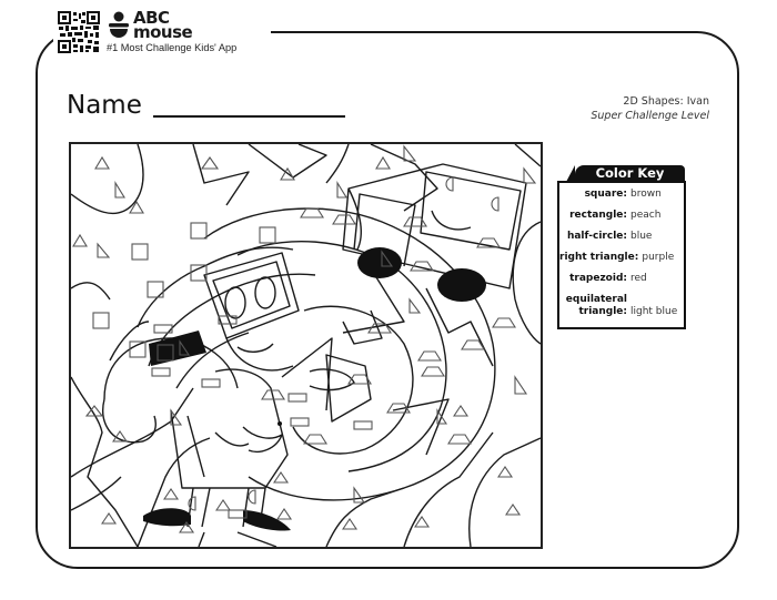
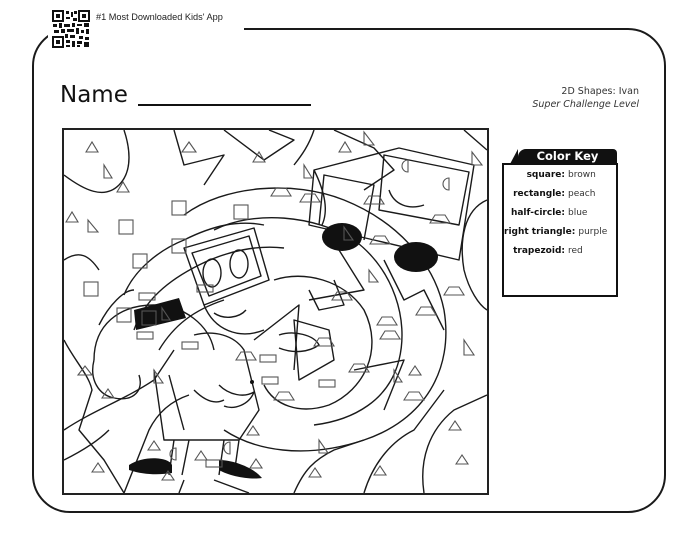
- ABC
- mouse
- #1 Most Challenge Kids' App
+ #1 Most Downloaded Kids' App
  Name
  2D Shapes: Ivan
  Super Challenge Level
  Color Key
  square:
  brown
  rectangle:
  peach
  half-circle:
  blue
  right triangle:
  purple
  trapezoid:
  red
- equilateral
- triangle:
- light blue
